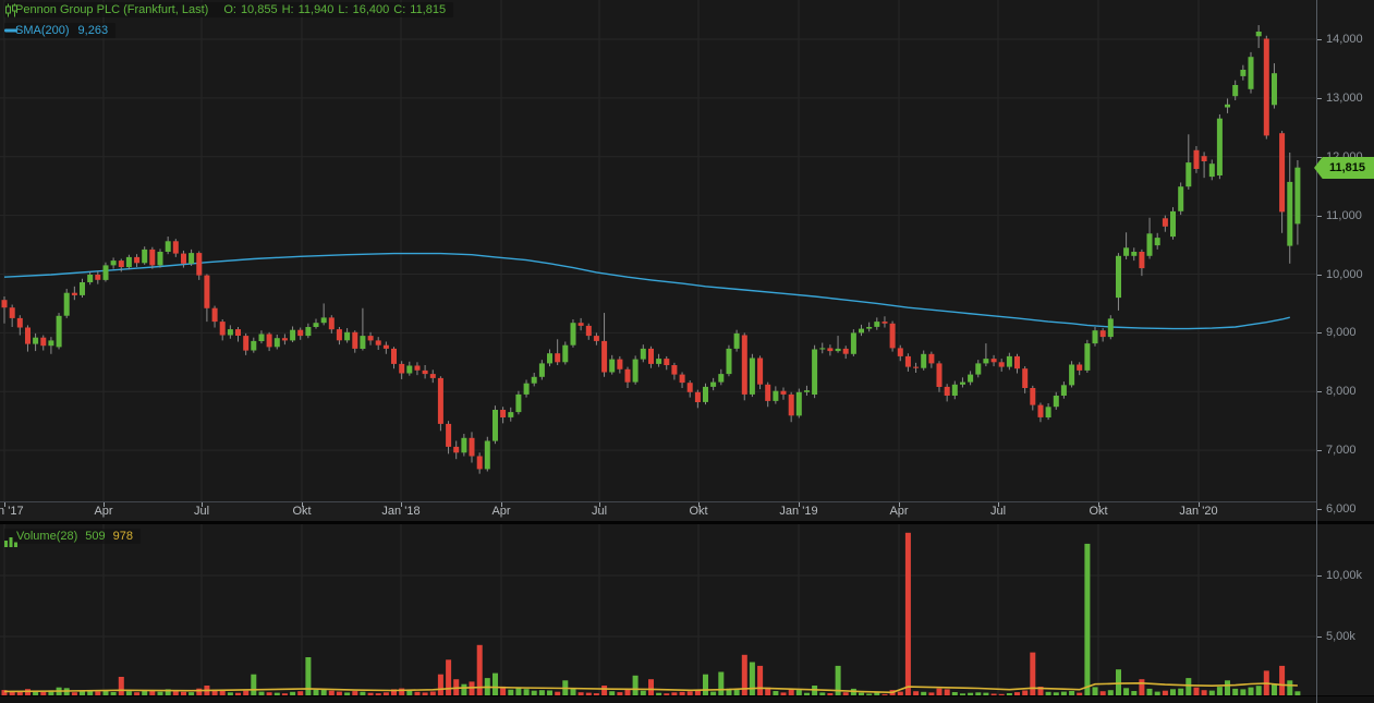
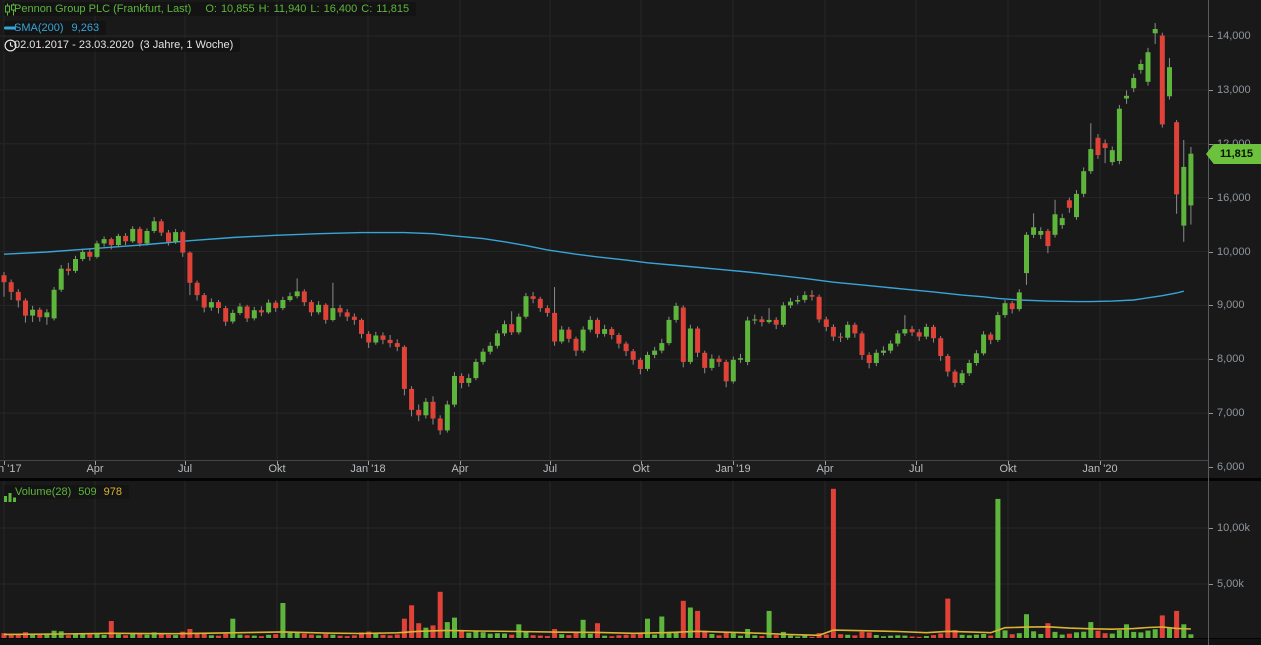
  14,000
  13,000
  12,000
- 11,000
+ 16,000
  10,000
  9,000
  8,000
  7,000
  6,000
  10,00k
  5,00k
  Apr
  Jul
  Okt
  Jan '18
  Apr
  Jul
  Okt
  Jan '19
  Apr
  Jul
  Okt
  Jan '20
  11,815
  Pennon Group PLC (Frankfurt, Last)
  O:
  10,855
  H:
  11,940
  L:
  16,400
  C:
  11,815
  SMA(200)
  9,263
+ 02.01.2017 - 23.03.2020
+ (3 Jahre, 1 Woche)
  Volume(28)
  509
  978
